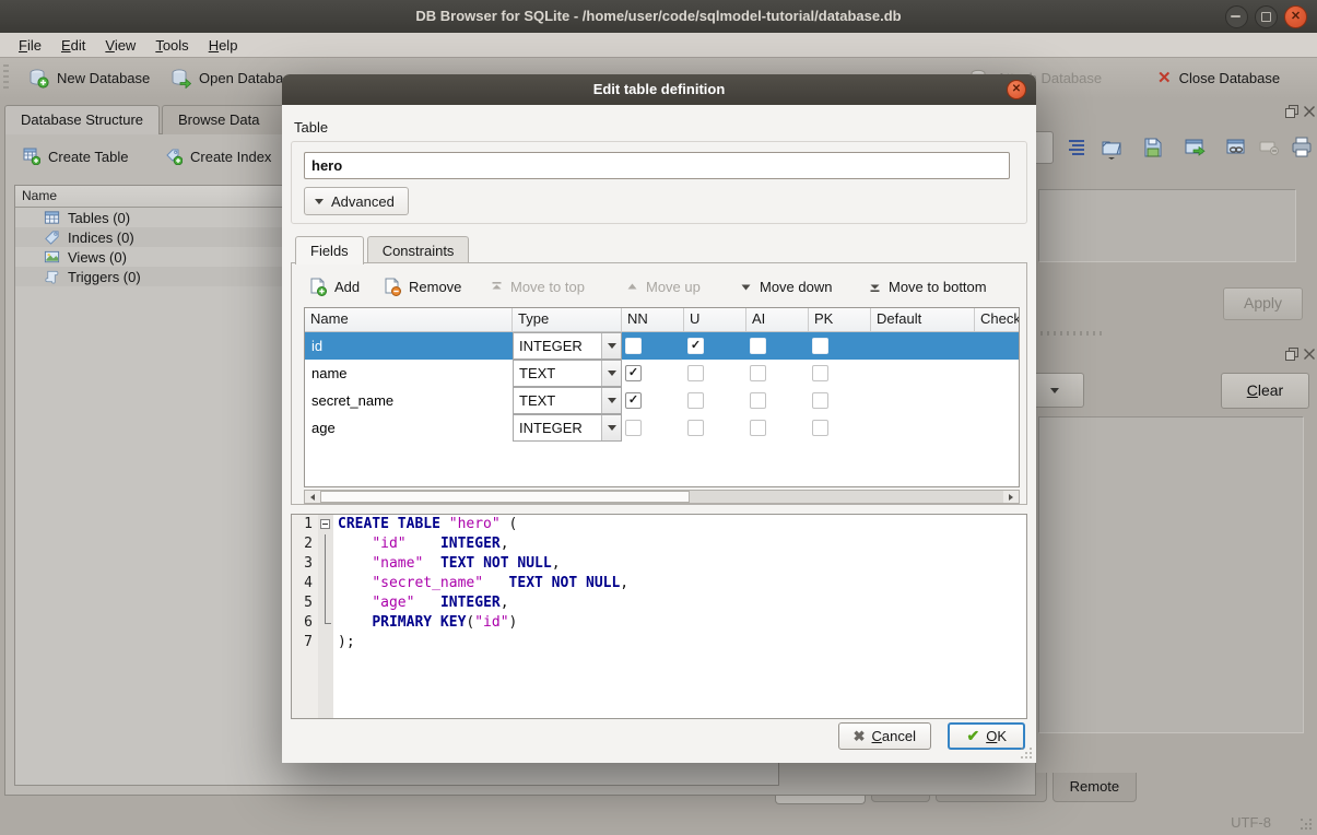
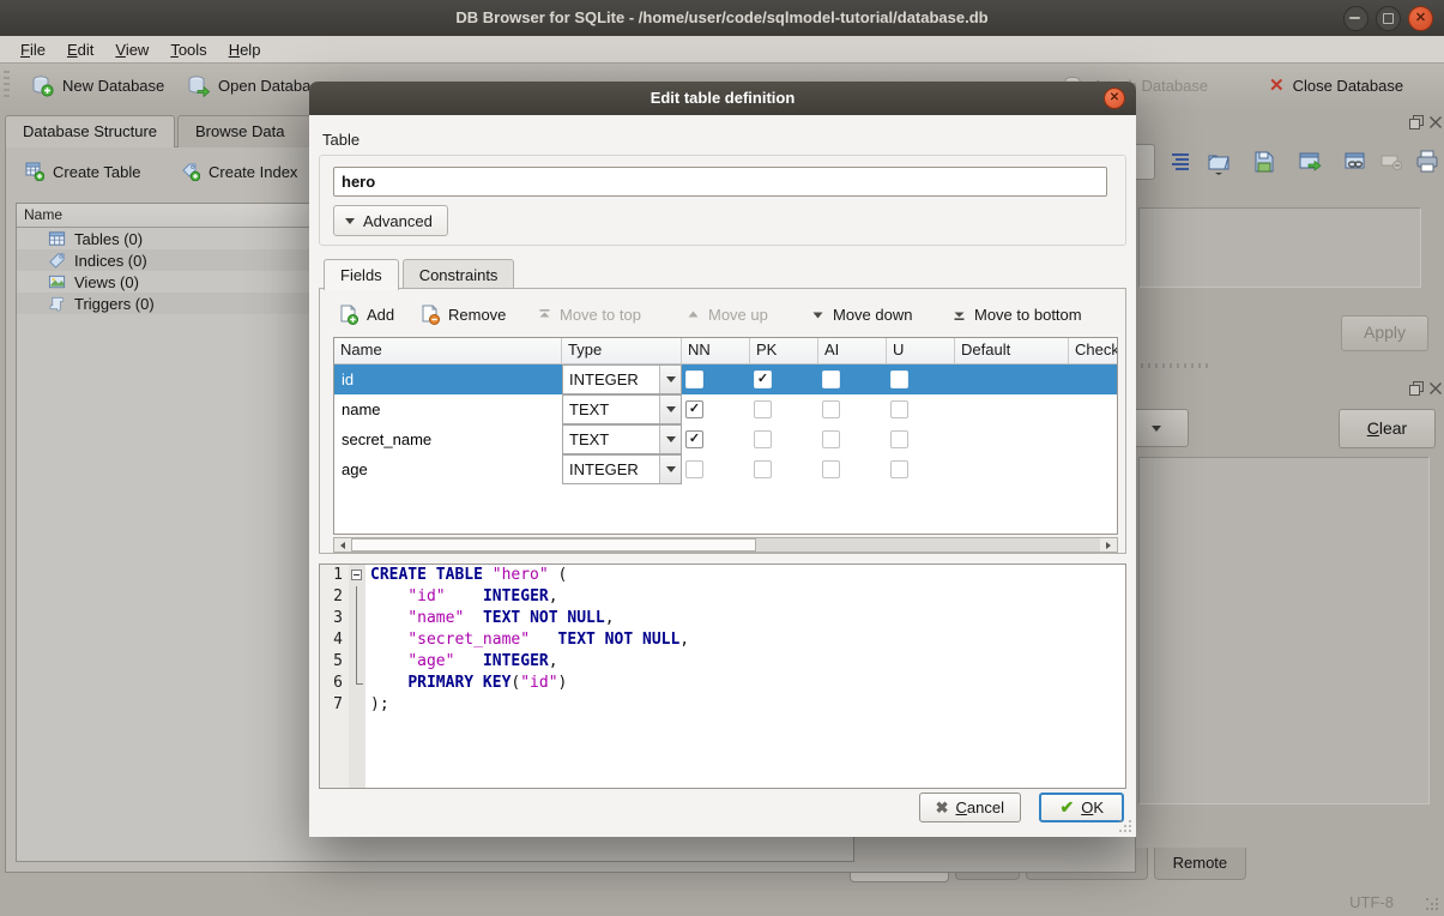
  DB Browser for SQLite - /home/user/code/sqlmodel-tutorial/database.db
  ✕
  File
  Edit
  View
  Tools
  Help
  New Database
  Open Databa
  ✕
  Close Database
  Database Structure
  Browse Data
  Create Table
  Create Index
  Name
  Tables (0)
  Indices (0)
  Views (0)
  Triggers (0)
  Apply
  Clear
  Remote
  UTF-8
  Edit table definition
  ✕
  Table
  hero
  Advanced
  Fields
  Constraints
  Add
  Remove
  Move to top
  Move up
  Move down
  Move to bottom
  Name
  Type
  NN
- U
+ PK
  AI
- PK
+ U
  Default
  Check
  id
  INTEGER
  ✓
  name
  TEXT
  ✓
  secret_name
  TEXT
  ✓
  age
  INTEGER
  1
  CREATE TABLE "hero" (
  2
  "id" INTEGER,
  3
  "name" TEXT NOT NULL,
  4
  "secret_name" TEXT NOT NULL,
  5
  "age" INTEGER,
  6
  PRIMARY KEY("id")
  7
  );
  ✖
  Cancel
  ✔
  OK
